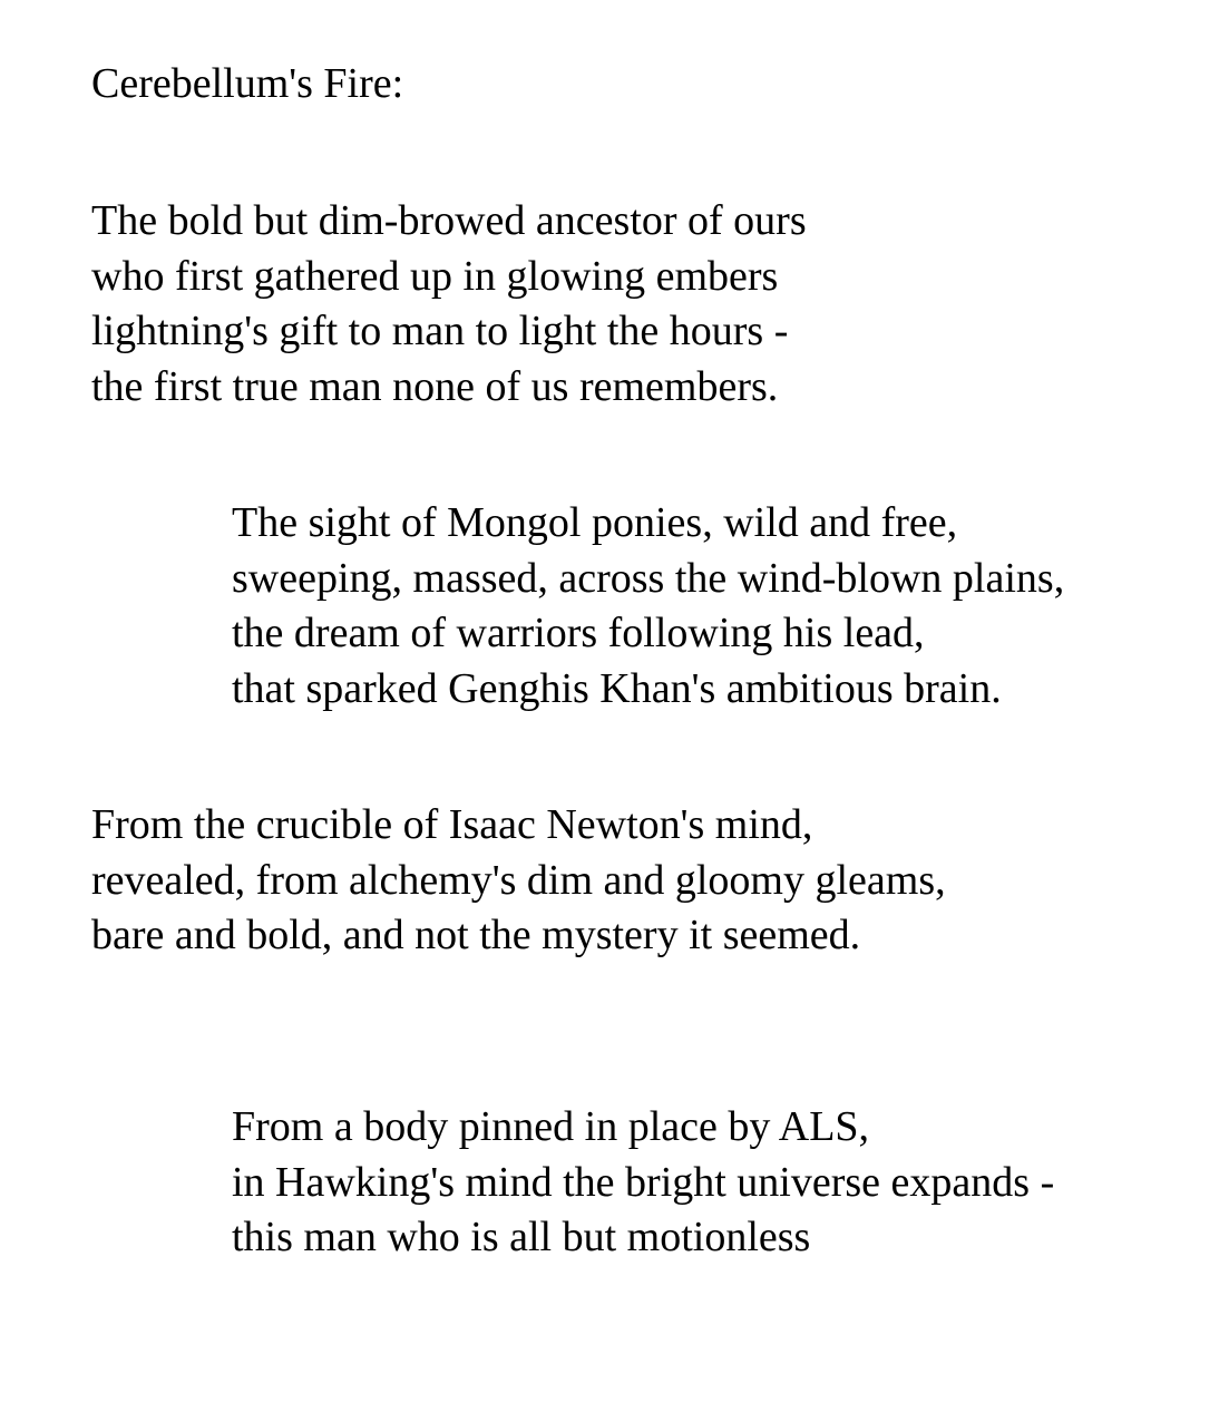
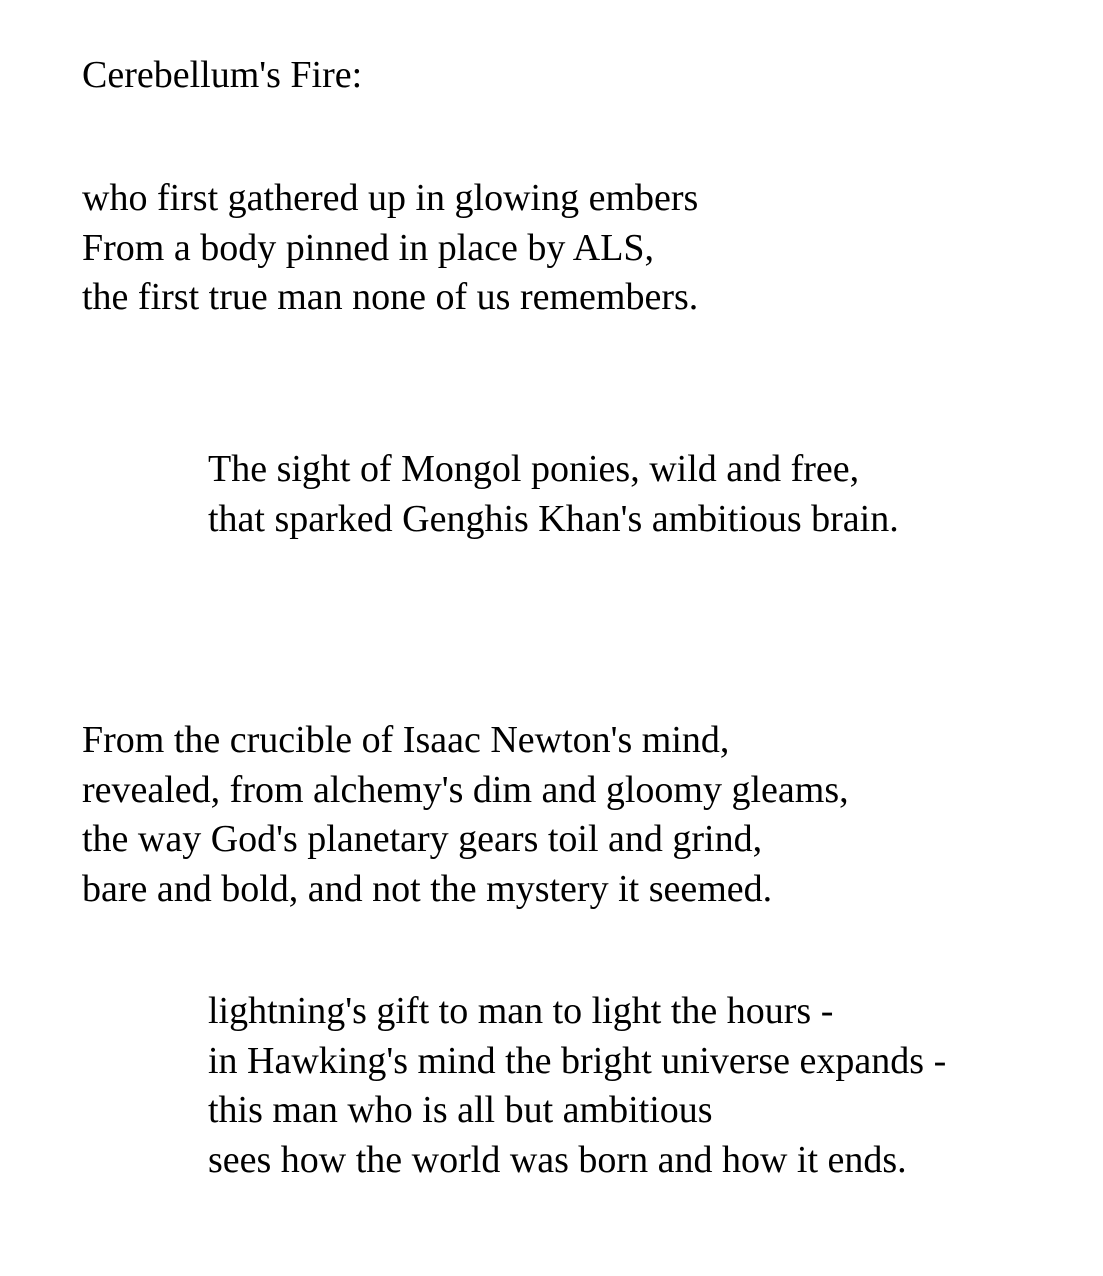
  Cerebellum's Fire:
- The bold but dim-browed ancestor of ours
  who first gathered up in glowing embers
- lightning's gift to man to light the hours -
+ From a body pinned in place by ALS,
  the first true man none of us remembers.
  The sight of Mongol ponies, wild and free,
- sweeping, massed, across the wind-blown plains,
- the dream of warriors following his lead,
  that sparked Genghis Khan's ambitious brain.
  From the crucible of Isaac Newton's mind,
  revealed, from alchemy's dim and gloomy gleams,
+ the way God's planetary gears toil and grind,
  bare and bold, and not the mystery it seemed.
- From a body pinned in place by ALS,
+ lightning's gift to man to light the hours -
  in Hawking's mind the bright universe expands -
- this man who is all but motionless
+ this man who is all but ambitious
+ sees how the world was born and how it ends.
